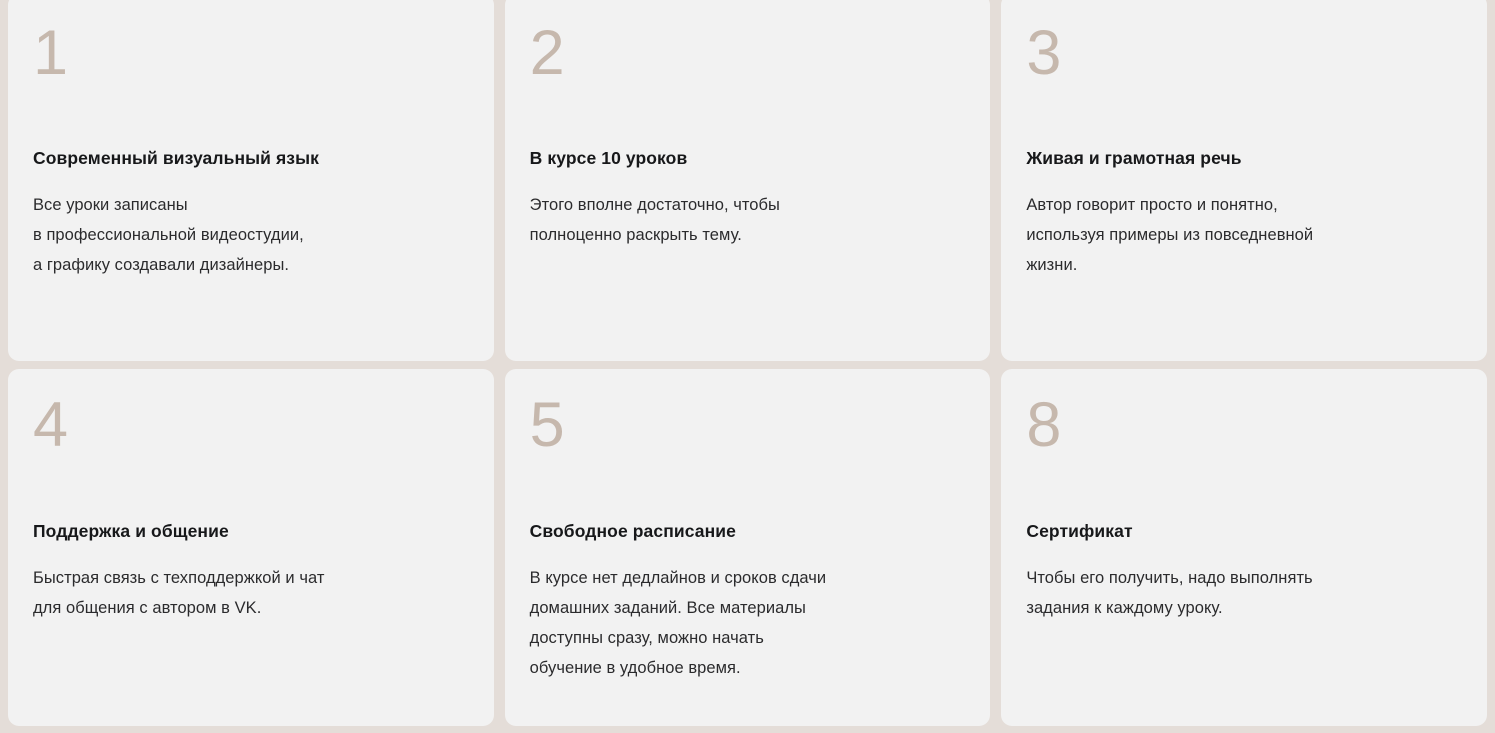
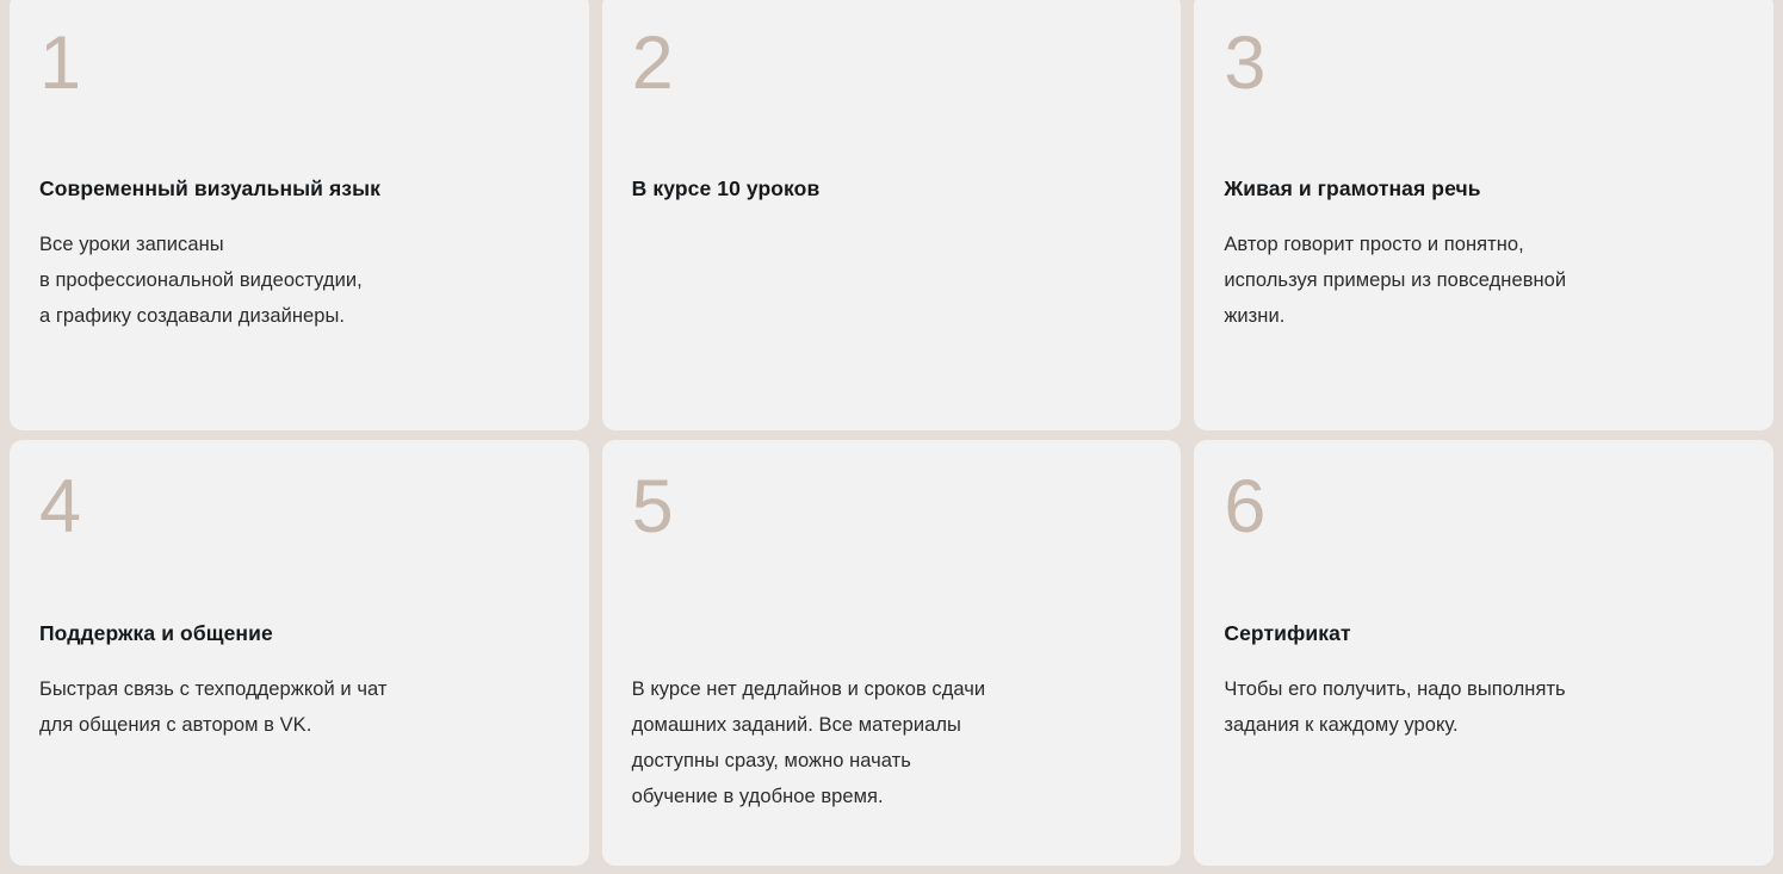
  1
  Современный визуальный язык
  Все уроки записаны
  в профессиональной видеостудии,
  а графику создавали дизайнеры.
  2
  В курсе 10 уроков
- Этого вполне достаточно, чтобы
- полноценно раскрыть тему.
  3
  Живая и грамотная речь
  Автор говорит просто и понятно,
  используя примеры из повседневной
  жизни.
  4
  Поддержка и общение
  Быстрая связь с техподдержкой и чат
  для общения с автором в VK.
  5
- Свободное расписание
  В курсе нет дедлайнов и сроков сдачи
  домашних заданий. Все материалы
  доступны сразу, можно начать
  обучение в удобное время.
- 8
+ 6
  Сертификат
  Чтобы его получить, надо выполнять
  задания к каждому уроку.
